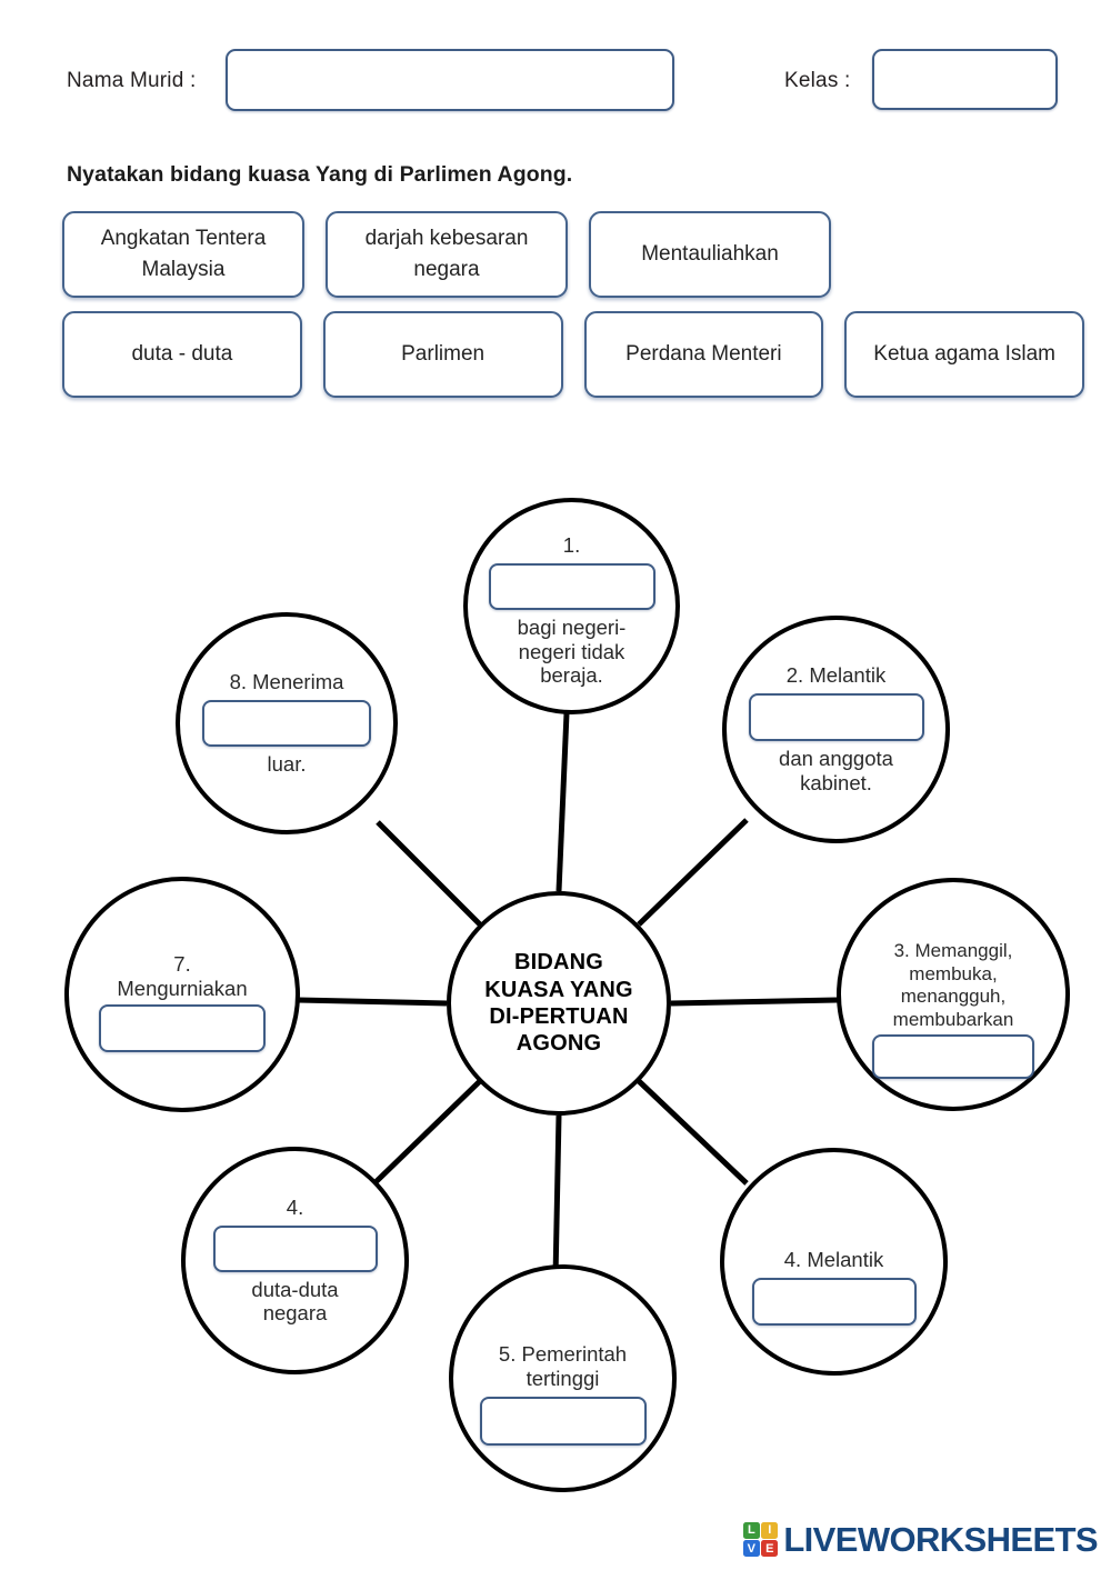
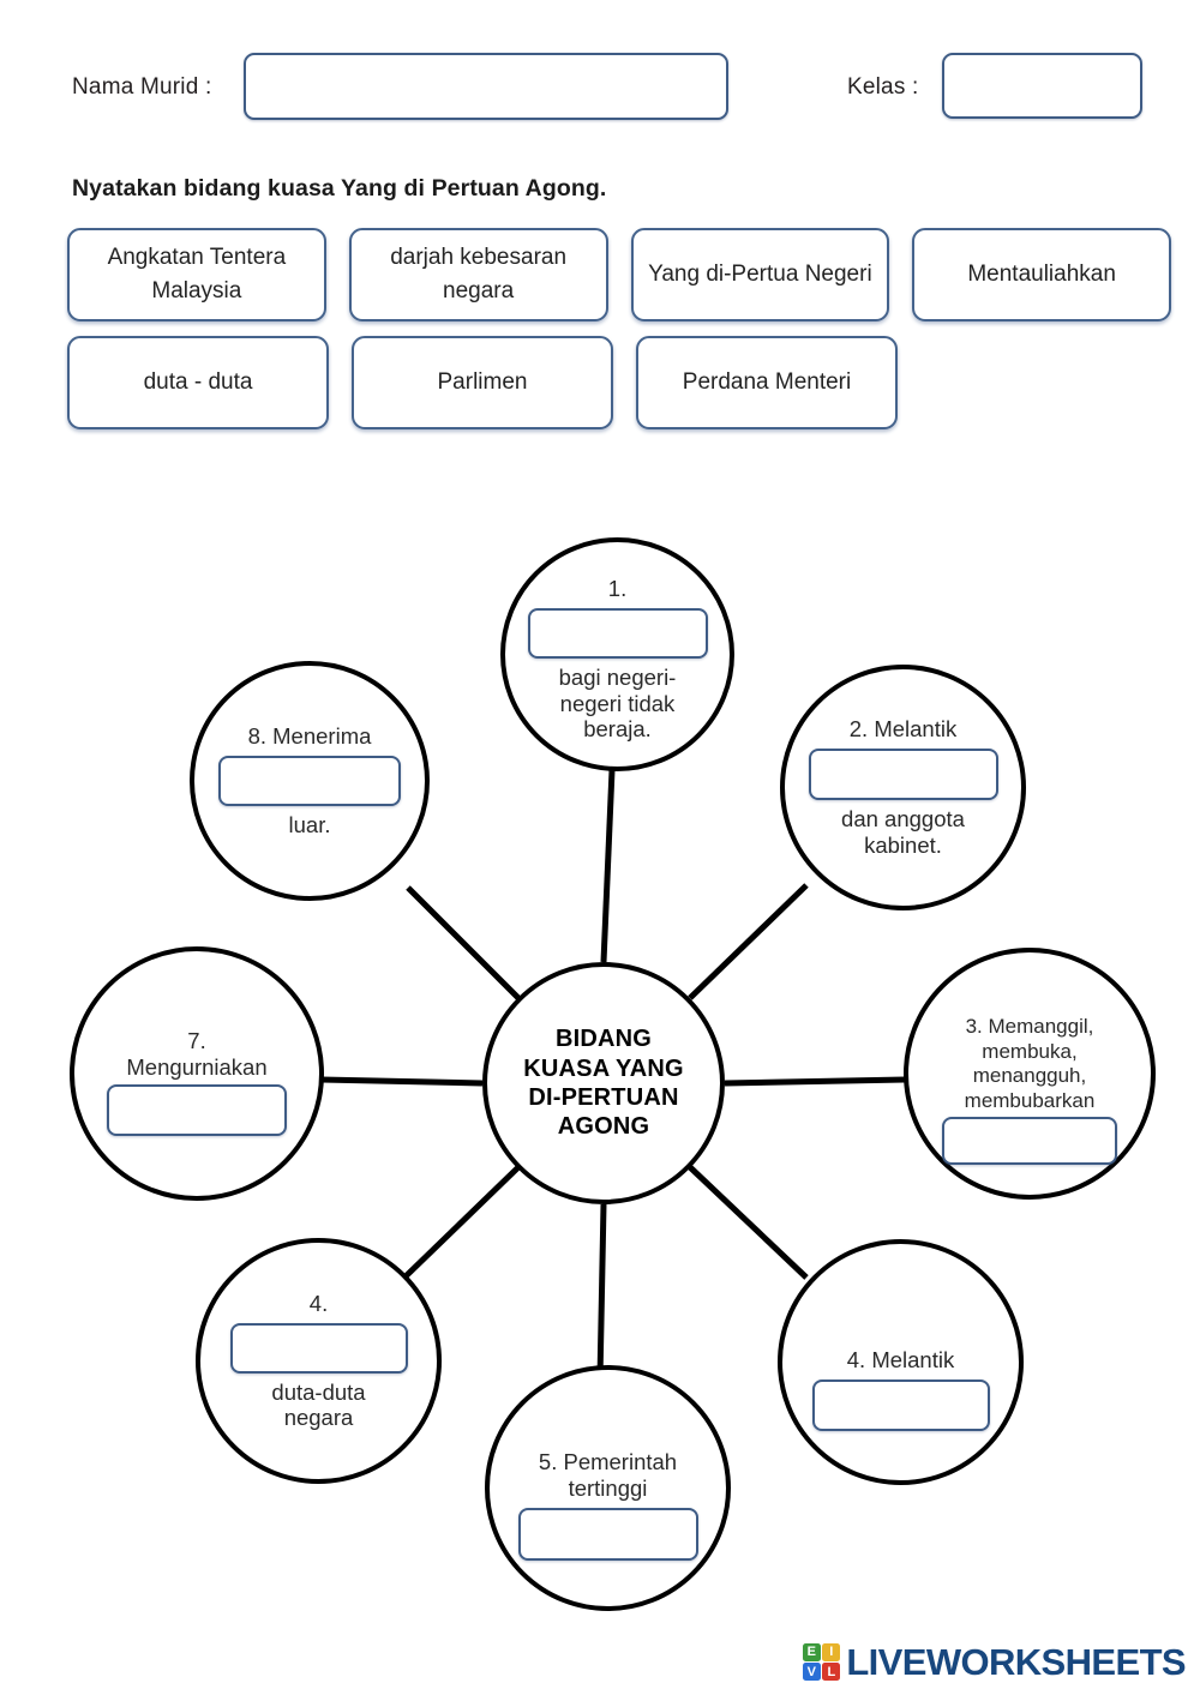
  Nama Murid :
  Kelas :
- Nyatakan bidang kuasa Yang di Parlimen Agong.
+ Nyatakan bidang kuasa Yang di Pertuan Agong.
  Angkatan Tentera Malaysia
  darjah kebesaran negara
+ Yang di-Pertua Negeri
  Mentauliahkan
  duta - duta
  Parlimen
  Perdana Menteri
- Ketua agama Islam
  BIDANG
  KUASA YANG
  DI-PERTUAN
  AGONG
  1.
  bagi negeri-
  negeri tidak
  beraja.
  2. Melantik
  dan anggota
  kabinet.
  3. Memanggil,
  membuka,
  menangguh,
  membubarkan
  4. Melantik
  5. Pemerintah
  tertinggi
  4.
  duta-duta
  negara
  7.
  Mengurniakan
  8. Menerima
  luar.
- L
+ E
  I
  V
- E
+ L
  LIVEWORKSHEETS
